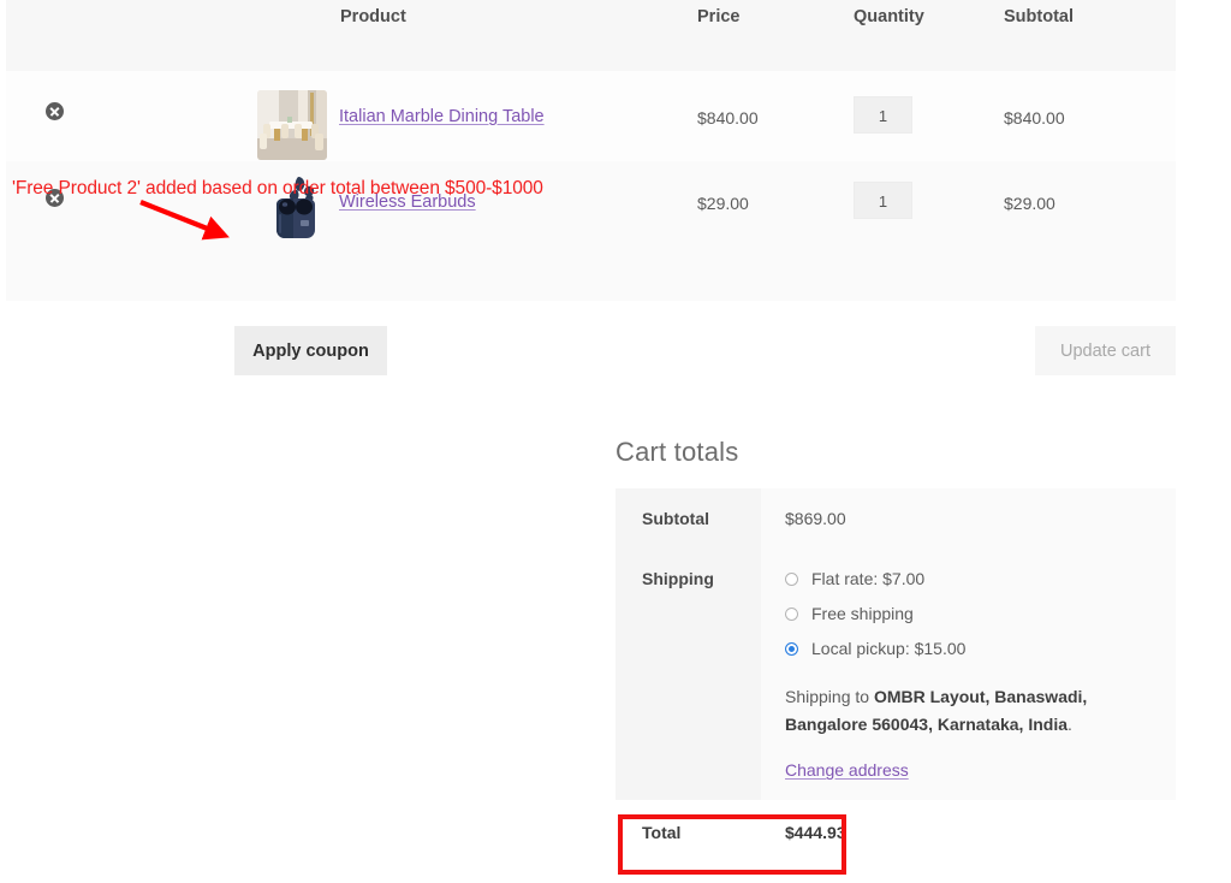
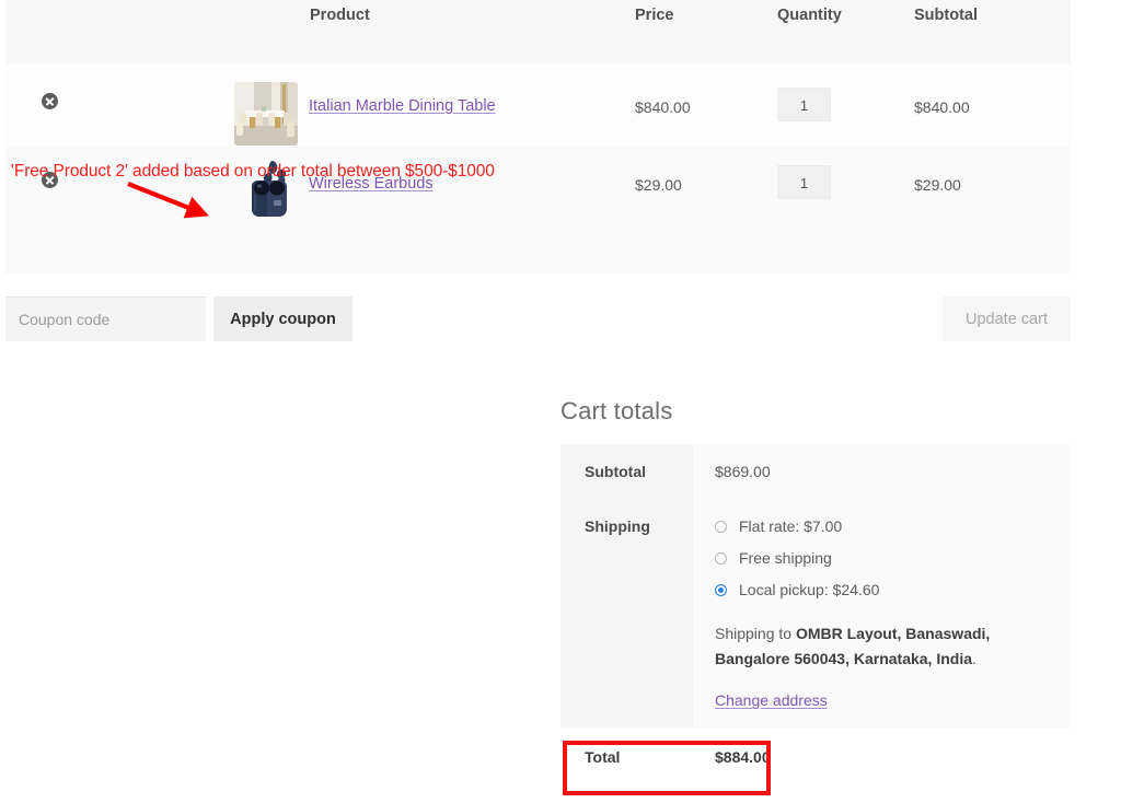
  		Product	Price	Quantity	Subtotal
  		Italian Marble Dining Table	$840.00	1	$840.00
  		Wireless Earbuds	$29.00	1	$29.00
+ Coupon code
  Apply coupon
  Update cart
  Cart totals
  Subtotal	$869.00
- Shipping	Flat rate: $7.00 Free shipping Local pickup: $15.00 Shipping to OMBR Layout, Banaswadi, Bangalore 560043, Karnataka, India. Change address
+ Shipping	Flat rate: $7.00 Free shipping Local pickup: $24.60 Shipping to OMBR Layout, Banaswadi, Bangalore 560043, Karnataka, India. Change address
- Total	$444.93
+ Total	$884.00
  'Free Product 2' added based on order total between $500-$1000
